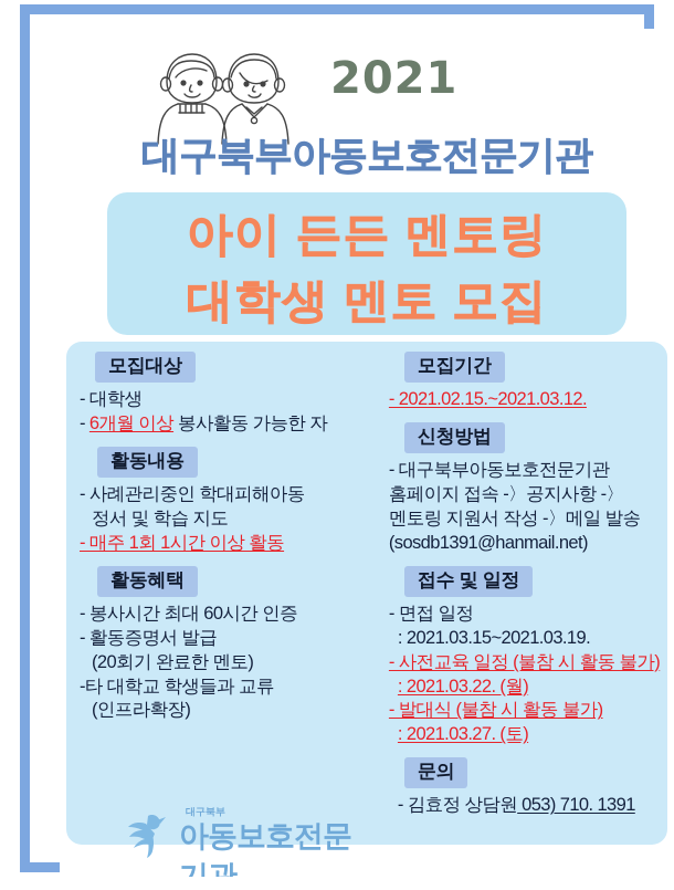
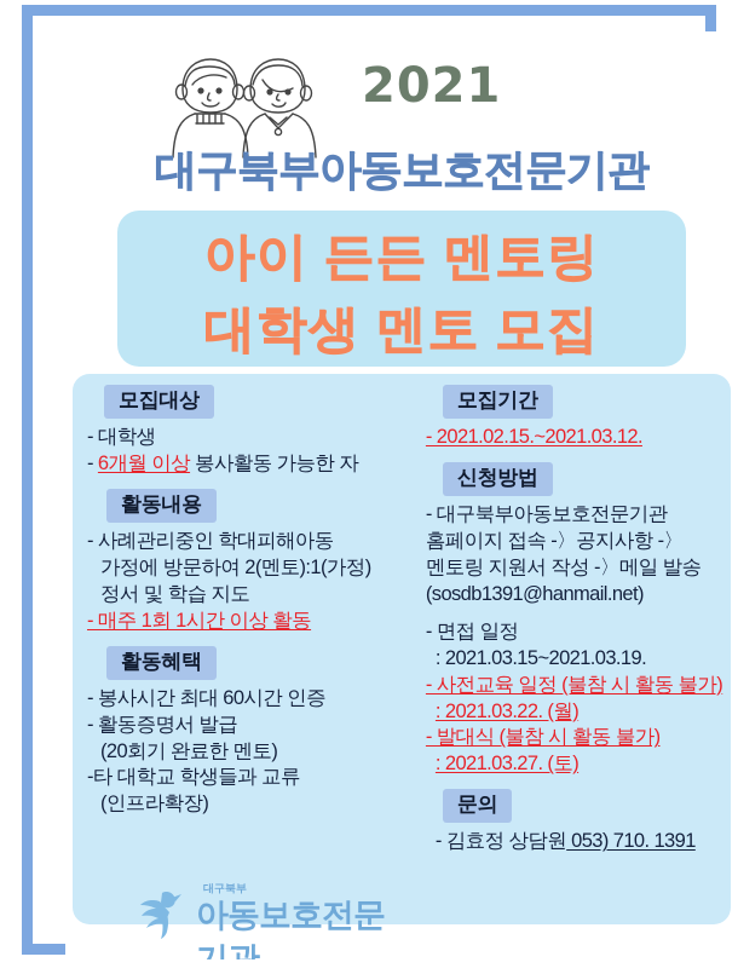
  2021
  대구북부아동보호전문기관
  아이 든든 멘토링
  대학생 멘토 모집
  모집대상
  - 대학생
  - 6개월 이상 봉사활동 가능한 자
  활동내용
  - 사례관리중인 학대피해아동
+ 가정에 방문하여 2(멘토):1(가정)
  정서 및 학습 지도
  - 매주 1회 1시간 이상 활동
  활동혜택
  - 봉사시간 최대 60시간 인증
  - 활동증명서 발급
  (20회기 완료한 멘토)
  -타 대학교 학생들과 교류
  (인프라확장)
  모집기간
  - 2021.02.15.~2021.03.12.
  신청방법
  - 대구북부아동보호전문기관
  홈페이지 접속 -〉공지사항 -〉
  멘토링 지원서 작성 -〉메일 발송
  (sosdb1391@hanmail.net)
- 접수 및 일정
  - 면접 일정
  : 2021.03.15~2021.03.19.
  - 사전교육 일정 (불참 시 활동 불가)
  : 2021.03.22. (월)
  - 발대식 (불참 시 활동 불가)
  : 2021.03.27. (토)
  문의
  - 김효정 상담원 053) 710. 1391
  대구북부
  아동보호전문기관
